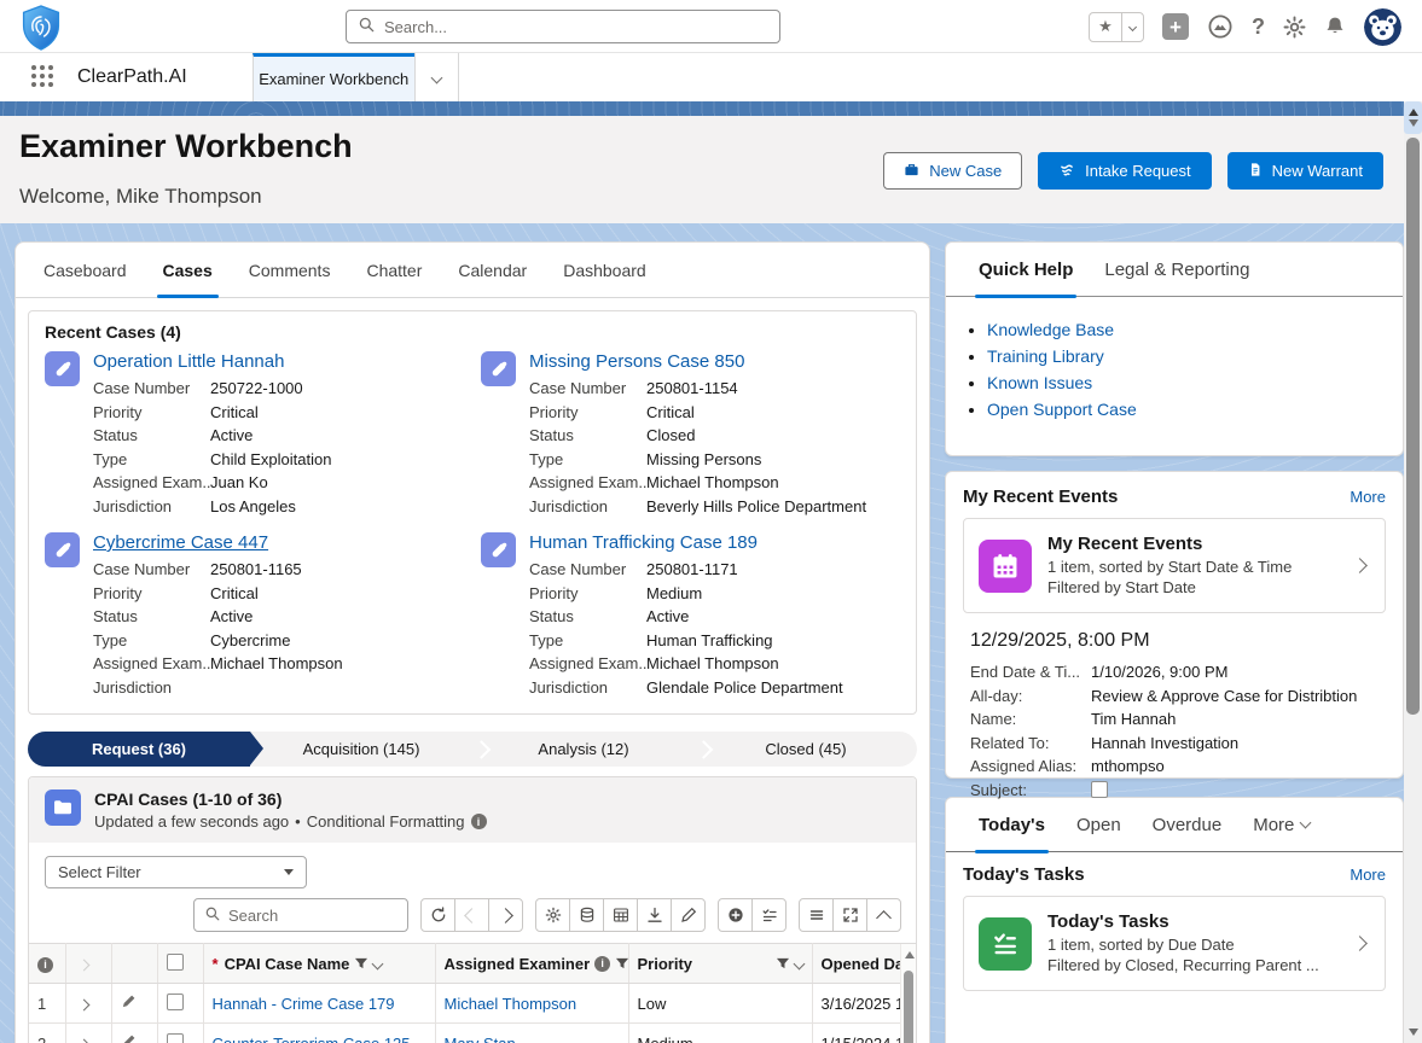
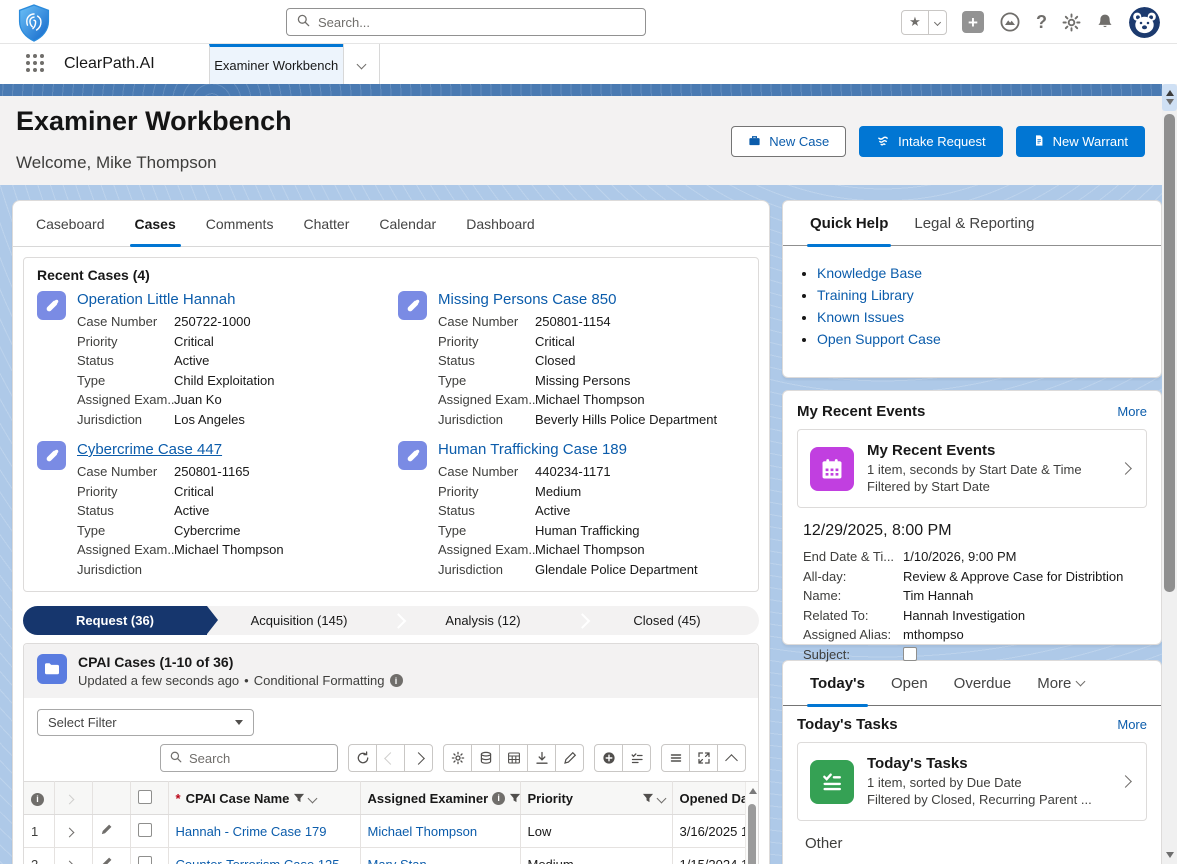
  Search...
  ★
  +
  ?
  ClearPath.AI
  Examiner Workbench
  Examiner Workbench
  Welcome, Mike Thompson
  New Case
  Intake Request
  New Warrant
  Caseboard
  Cases
  Comments
  Chatter
  Calendar
  Dashboard
  Recent Cases (4)
  Operation Little Hannah
  Case Number
  250722-1000
  Priority
  Critical
  Status
  Active
  Type
  Child Exploitation
  Assigned Exam..
  Juan Ko
  Jurisdiction
  Los Angeles
  Missing Persons Case 850
  Case Number
  250801-1154
  Priority
  Critical
  Status
  Closed
  Type
  Missing Persons
  Assigned Exam..
  Michael Thompson
  Jurisdiction
  Beverly Hills Police Department
  Cybercrime Case 447
  Case Number
  250801-1165
  Priority
  Critical
  Status
  Active
  Type
  Cybercrime
  Assigned Exam..
  Michael Thompson
  Jurisdiction
  Human Trafficking Case 189
  Case Number
- 250801-1171
+ 440234-1171
  Priority
  Medium
  Status
  Active
  Type
  Human Trafficking
  Assigned Exam..
  Michael Thompson
  Jurisdiction
  Glendale Police Department
  Request (36)
  Acquisition (145)
  Analysis (12)
  Closed (45)
  CPAI Cases (1-10 of 36)
  Updated a few seconds ago
  •
  Conditional Formatting
  i
  Select Filter
  Search
  i				* CPAI Case Name	Assigned Examiner i	Priority	Opened D
  1				Hannah - Crime Case 179	Michael Thompson	Low	3/16/2025
  Quick Help
  Legal & Reporting
  Knowledge Base
  Training Library
  Known Issues
  Open Support Case
  My Recent Events
  More
  My Recent Events
- 1 item, sorted by Start Date & Time
+ 1 item, seconds by Start Date & Time
  Filtered by Start Date
  12/29/2025, 8:00 PM
  End Date & Ti...
  1/10/2026, 9:00 PM
  All-day:
  Review & Approve Case for Distribtion
  Name:
  Tim Hannah
  Related To:
  Hannah Investigation
  Assigned Alias:
  mthompso
  Subject:
  Today's
  Open
  Overdue
  More
  Today's Tasks
  More
  Today's Tasks
  1 item, sorted by Due Date
  Filtered by Closed, Recurring Parent ...
+ Other
